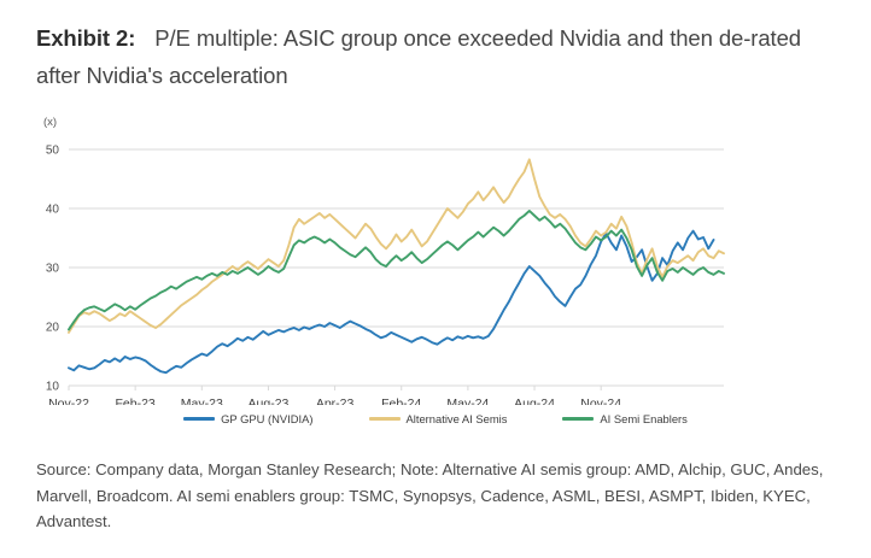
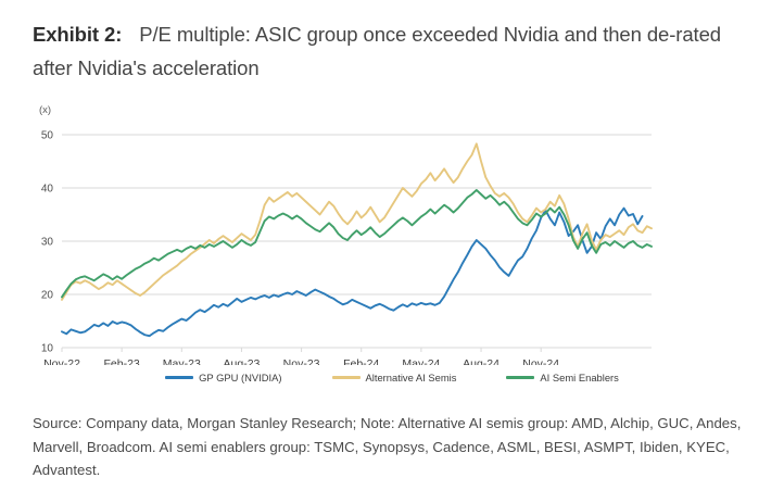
  Exhibit 2: P/E multiple: ASIC group once exceeded Nvidia and then de-rated after Nvidia's acceleration
  (x)
  10
  20
  30
  40
  50
  Nov-22
  Feb-23
  May-23
  Aug-23
- Apr-23
+ Nov-23
  Feb-24
  May-24
  Aug-24
  Nov-24
  GP GPU (NVIDIA)
  Alternative AI Semis
  AI Semi Enablers
  Source: Company data, Morgan Stanley Research; Note: Alternative AI semis group: AMD, Alchip, GUC, Andes, Marvell, Broadcom. AI semi enablers group: TSMC, Synopsys, Cadence, ASML, BESI, ASMPT, Ibiden, KYEC, Advantest.
